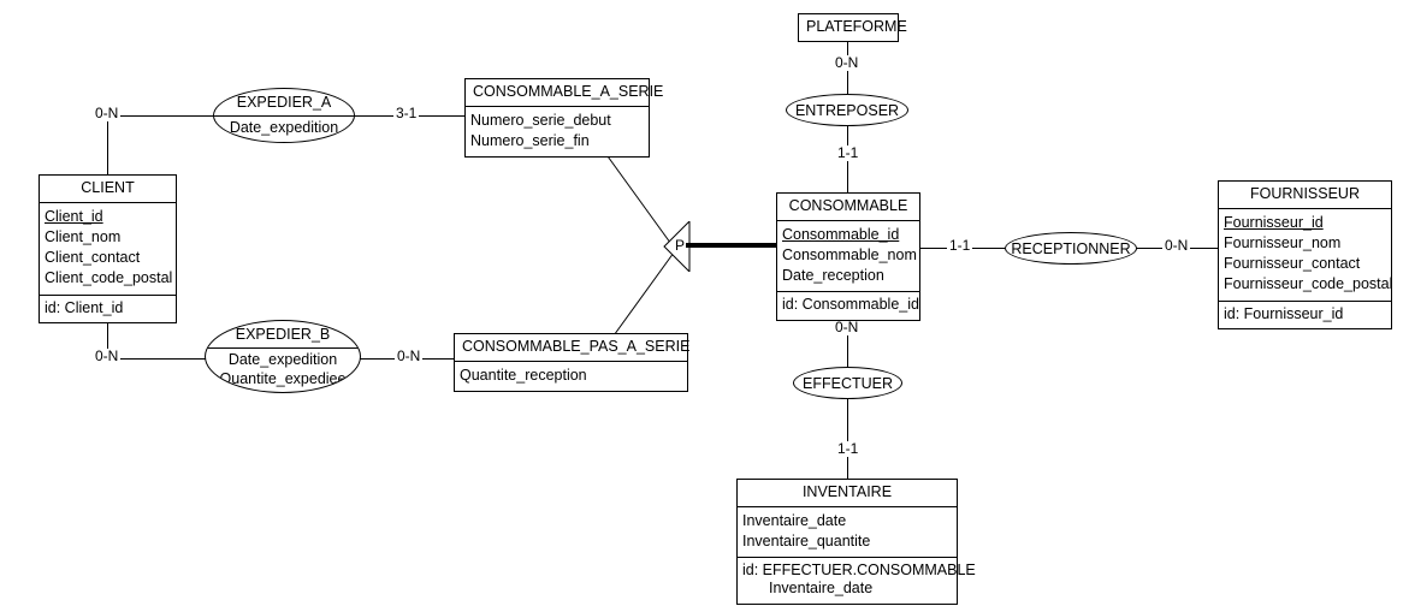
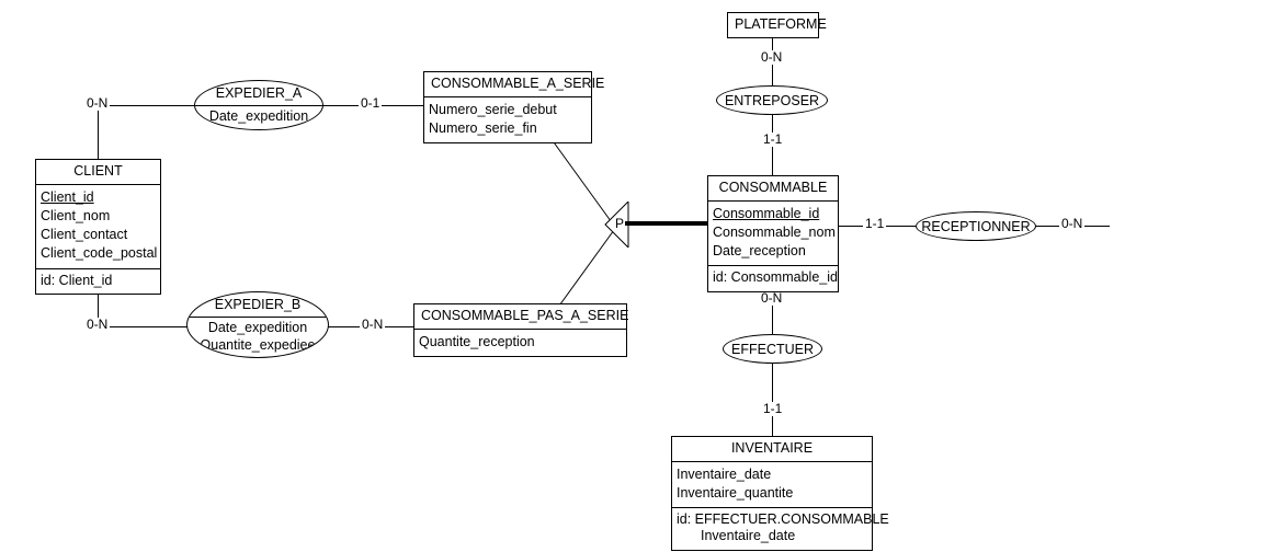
  P
  0-N
- 3-1
+ 0-1
  0-N
  0-N
  0-N
  1-1
  1-1
  0-N
  0-N
  1-1
  CLIENT
  Client_id
  Client_nom
  Client_contact
  Client_code_postal
  id: Client_id
  CONSOMMABLE_A_SERIE
  Numero_serie_debut
  Numero_serie_fin
  CONSOMMABLE_PAS_A_SERIE
  Quantite_reception
  PLATEFORME
  CONSOMMABLE
  Consommable_id
  Consommable_nom
  Date_reception
  id: Consommable_id
- FOURNISSEUR
- Fournisseur_id
- Fournisseur_nom
- Fournisseur_contact
- Fournisseur_code_postal
- id: Fournisseur_id
  INVENTAIRE
  Inventaire_date
  Inventaire_quantite
  id: EFFECTUER.CONSOMMABLE
  Inventaire_date
  EXPEDIER_A
  Date_expedition
  EXPEDIER_B
  Date_expedition
  Quantite_expediee
  ENTREPOSER
  RECEPTIONNER
  EFFECTUER
